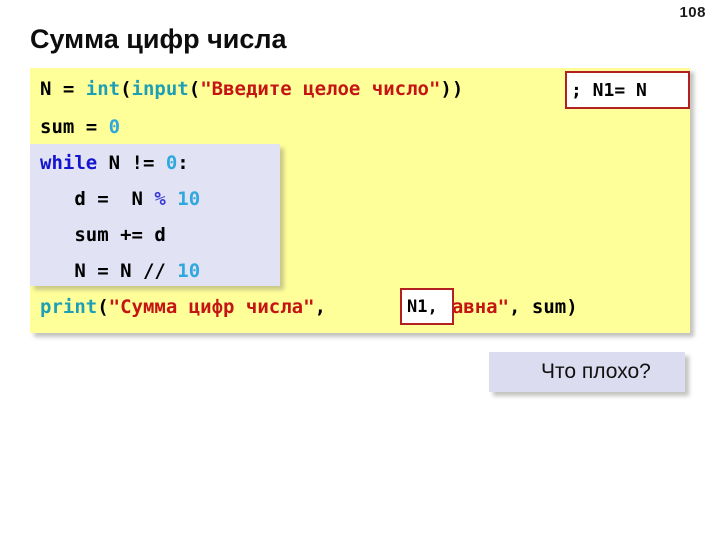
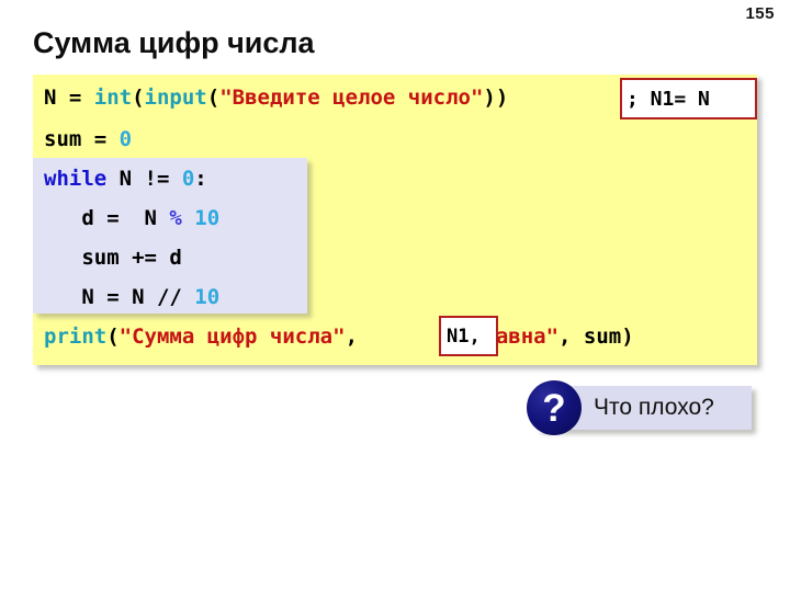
- 108
+ 155
  Сумма цифр числа
  N = int(input("Введите целое число"))
  sum = 0
  while N != 0:
  d = N % 10
  sum += d
  N = N // 10
  print("Сумма цифр числа", авна", sum)
  ; N1= N
  N1,
+ ?
  Что плохо?
